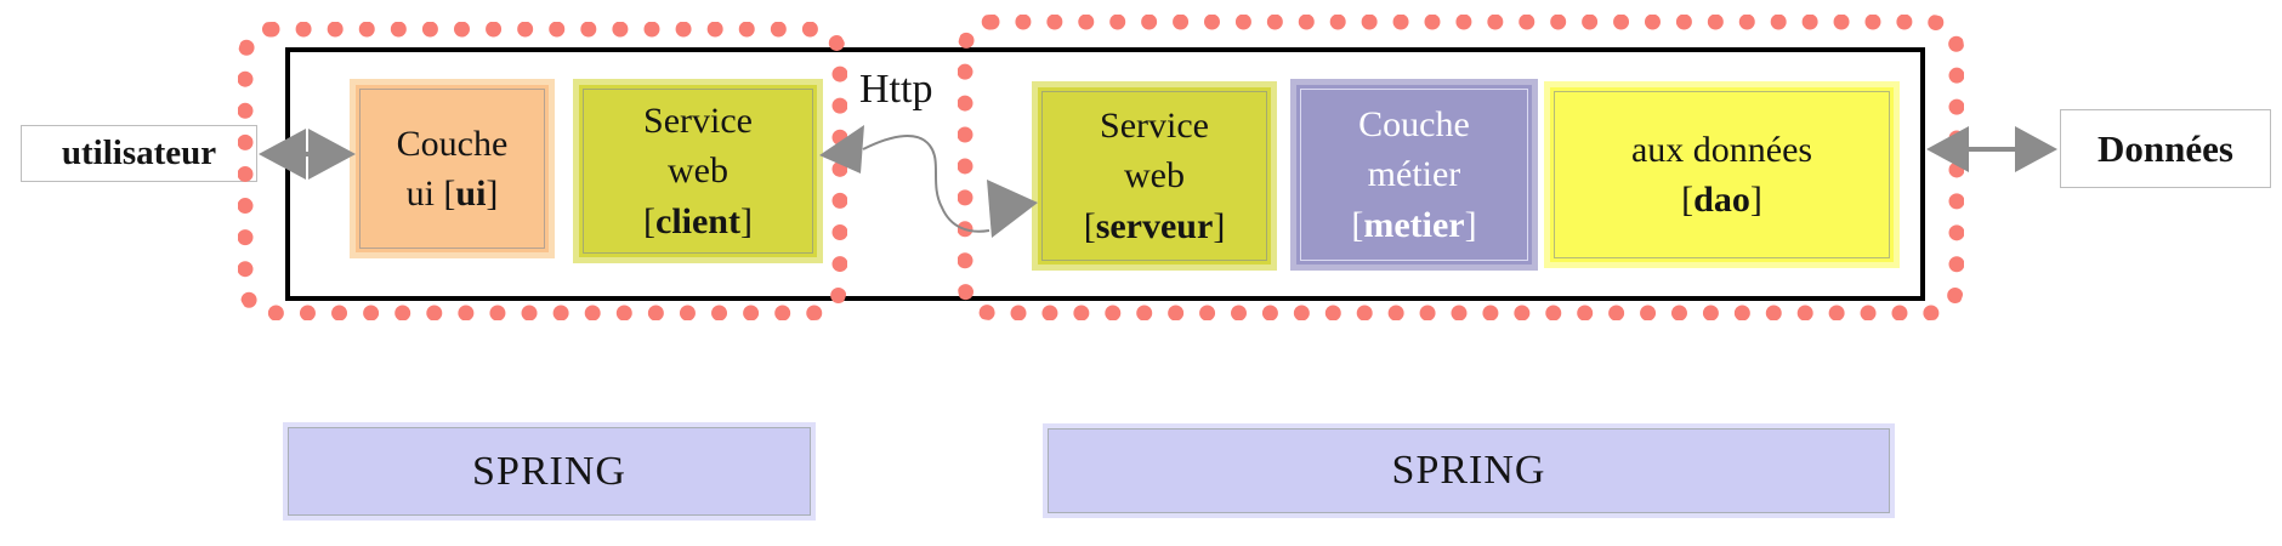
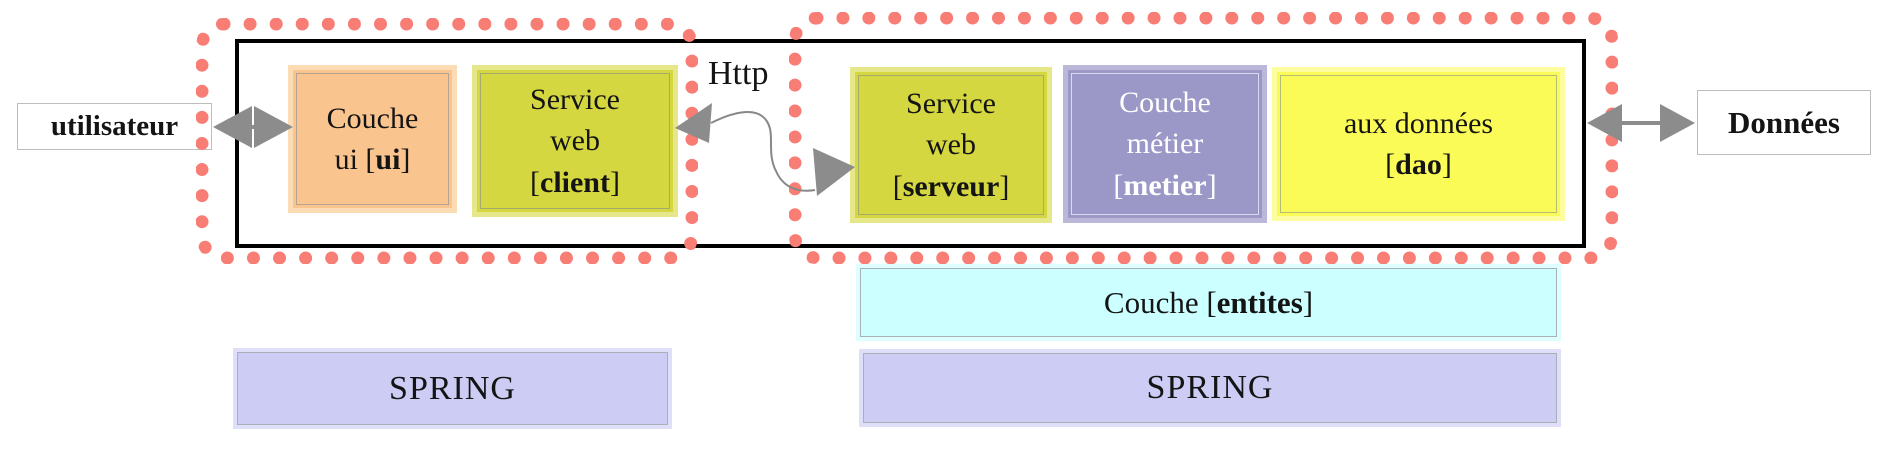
  Couche
  ui [ui]
  Service
  web
  [client]
  Service
  web
  [serveur]
  Couche
  métier
  [metier]
  aux données
  [dao]
  utilisateur
  Données
  Http
+ Couche [entites]
  SPRING
  SPRING
